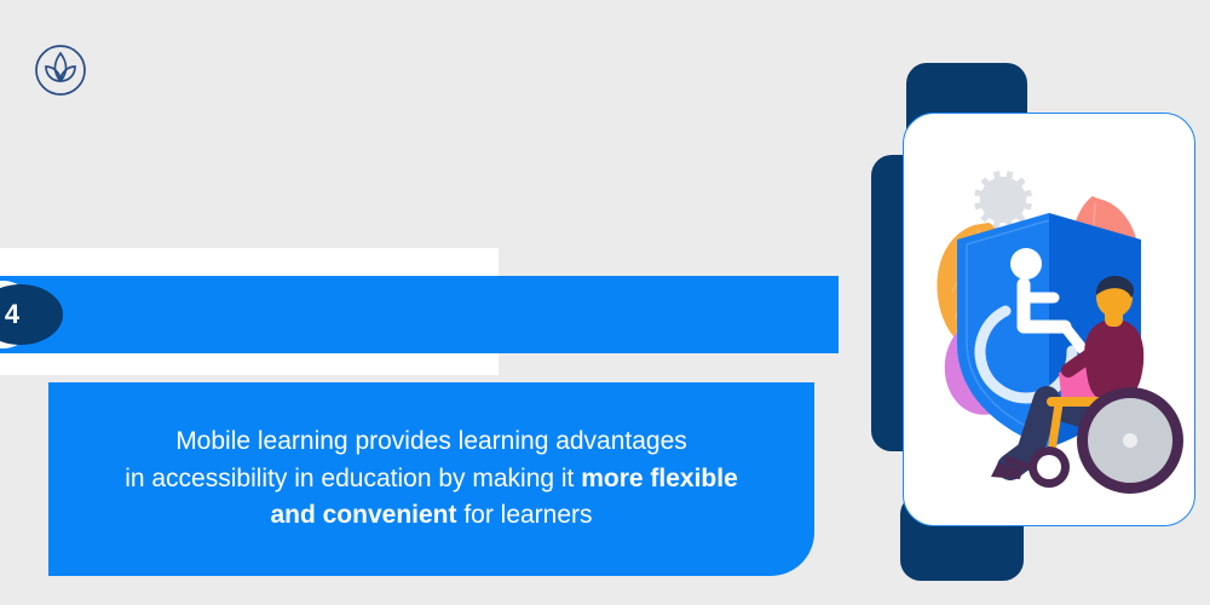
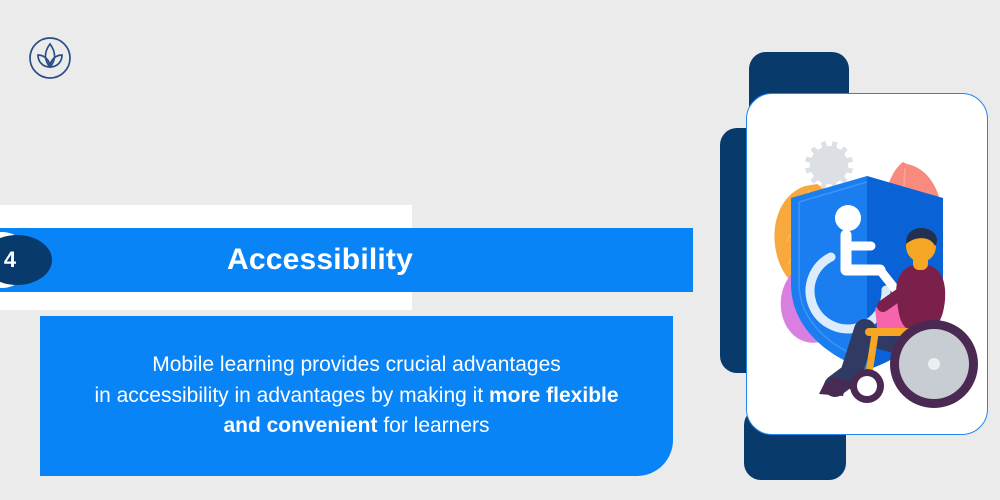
+ Accessibility
  4
- Mobile learning provides learning advantages
+ Mobile learning provides crucial advantages
- in accessibility in education by making it more flexible
+ in accessibility in advantages by making it more flexible
  and convenient for learners
